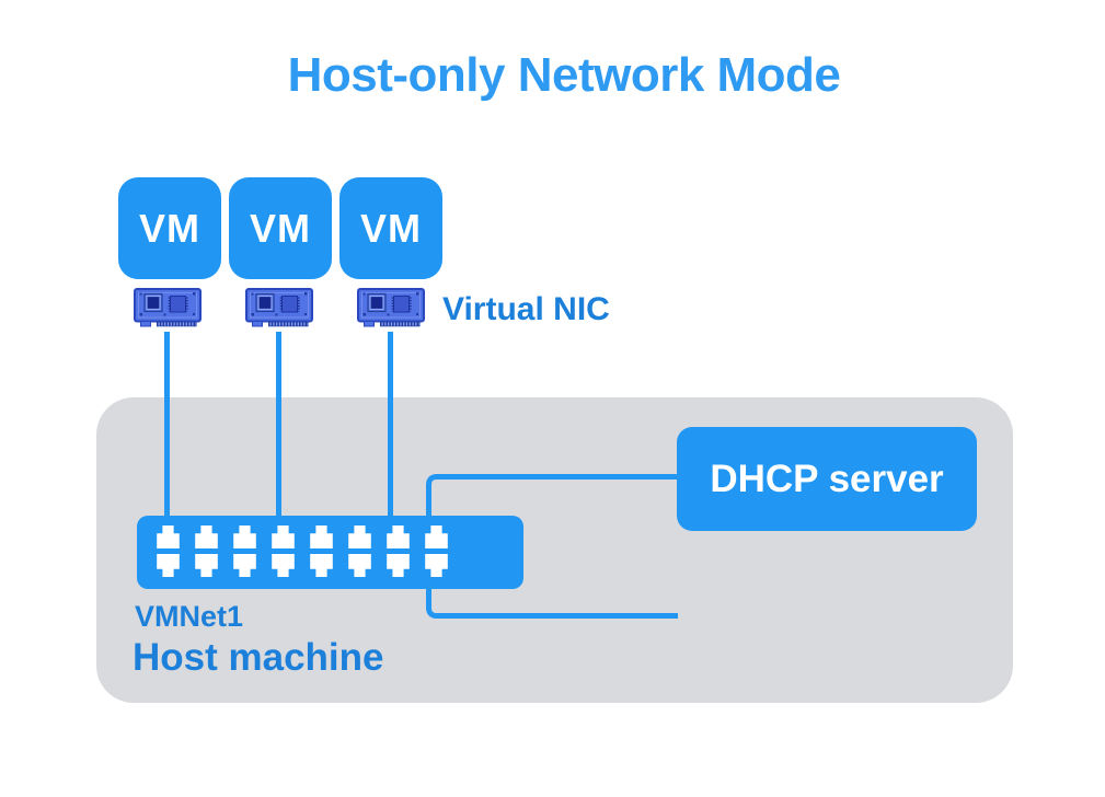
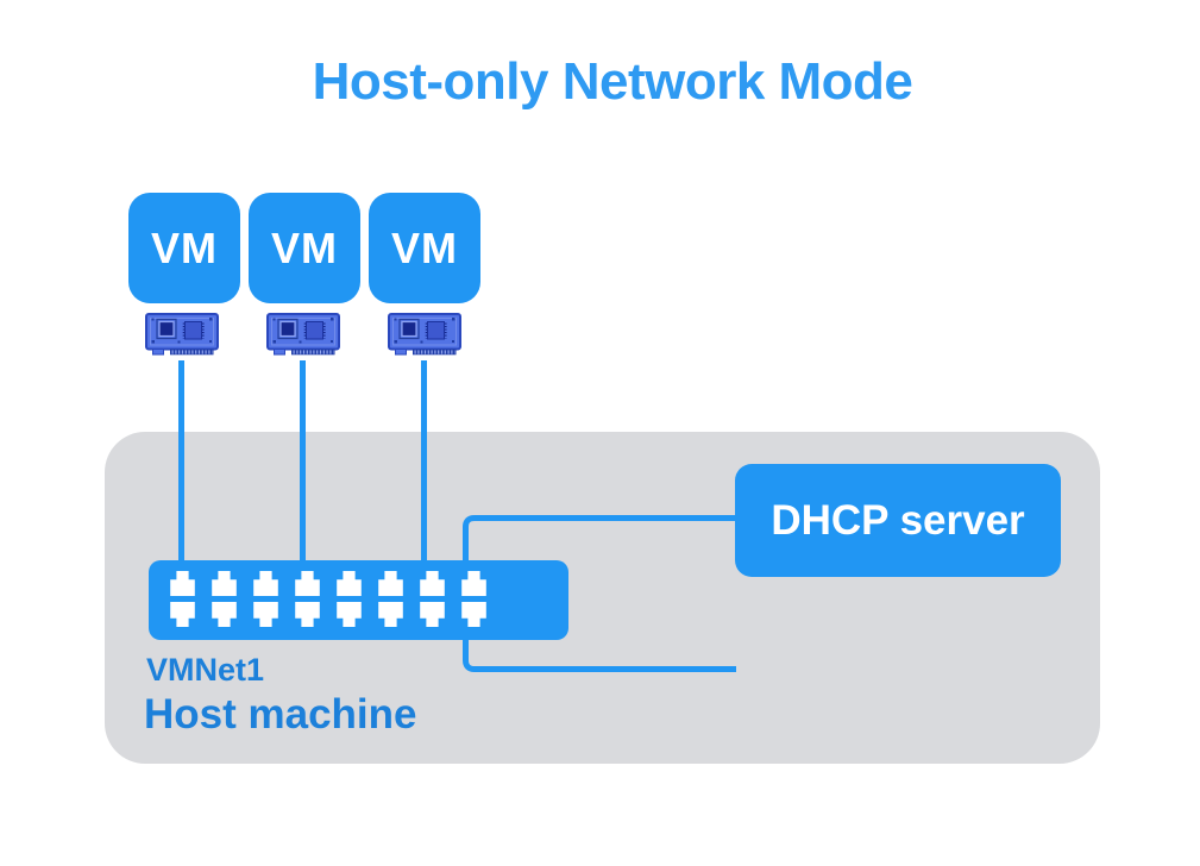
  Host-only Network Mode
  VM
  VM
  VM
- Virtual NIC
  VMNet1
  Host machine
  DHCP server
